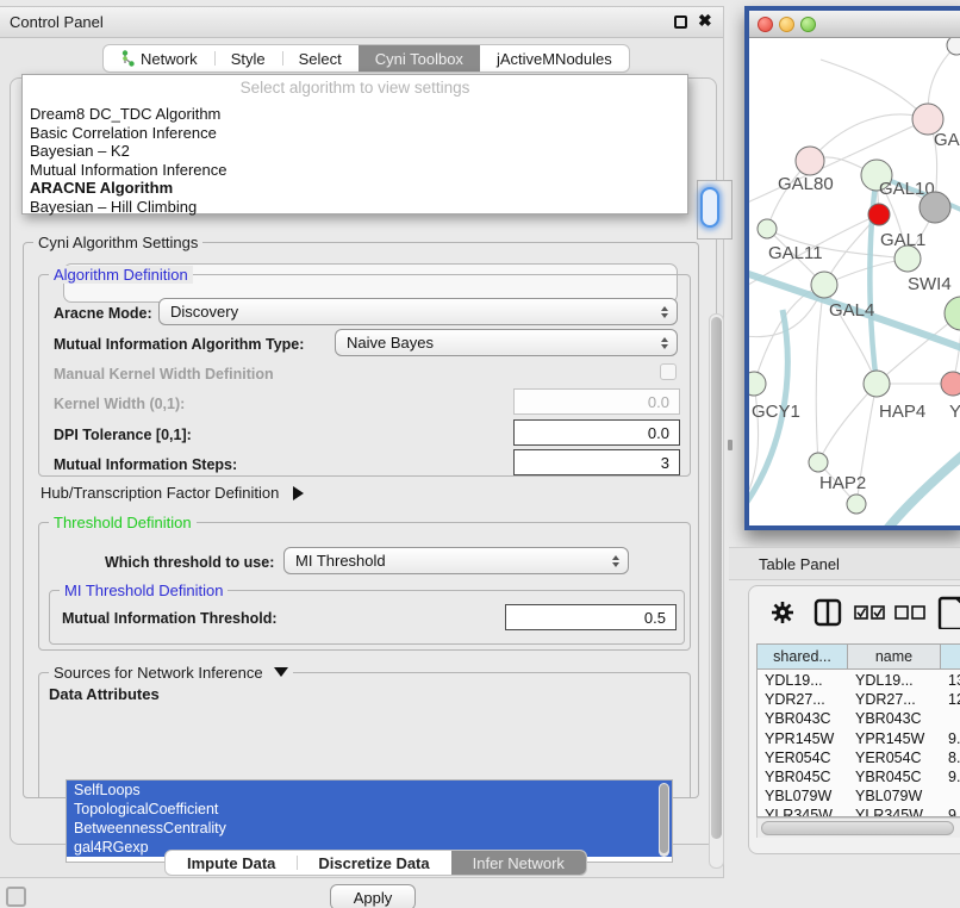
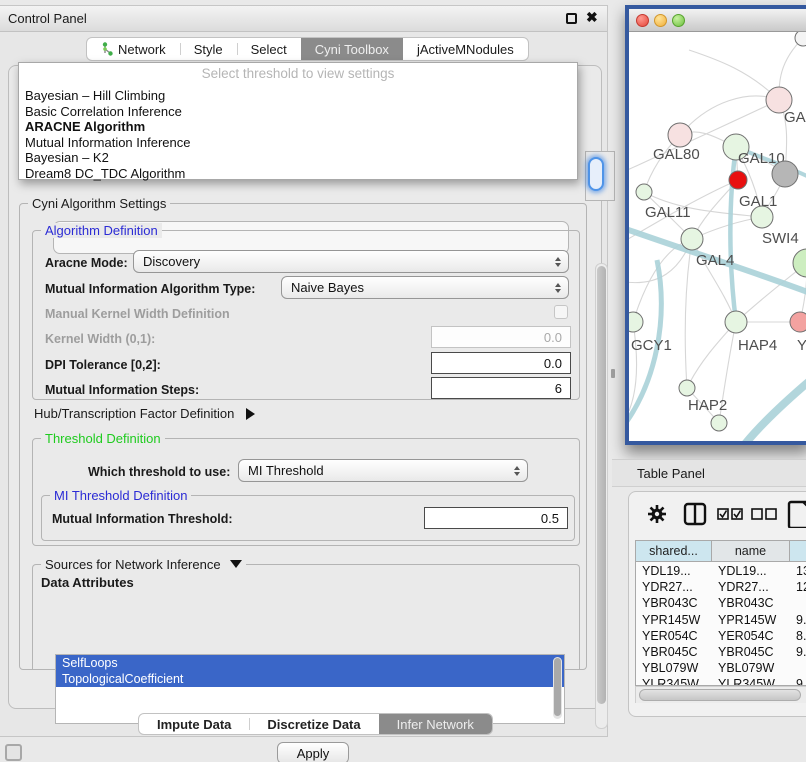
  Control Panel
  ✖
  Network
  Style
  Select
  Cyni Toolbox
  jActiveMNodules
  Cyni Algorithm Settings
  Algorithm Definition
  Aracne Mode:
  Discovery
  Mutual Information Algorithm Type:
  Naive Bayes
  Manual Kernel Width Definition
  Kernel Width (0,1):
  0.0
- DPI Tolerance [0,1]:
+ DPI Tolerance [0,2]:
  0.0
  Mutual Information Steps:
- 3
+ 6
  Hub/Transcription Factor Definition
  Threshold Definition
  Which threshold to use:
  MI Threshold
  MI Threshold Definition
  Mutual Information Threshold:
  0.5
  Sources for Network Inference
  Data Attributes
  SelfLoops
  TopologicalCoefficient
- BetweennessCentrality
- gal4RGexp
  Apply
  Impute Data
  Discretize Data
  Infer Network
- Select algorithm to view settings
+ Select threshold to view settings
- Dream8 DC_TDC Algorithm
+ Bayesian – Hill Climbing
  Basic Correlation Inference
- Bayesian – K2
+ ARACNE Algorithm
  Mutual Information Inference
- ARACNE Algorithm
+ Bayesian – K2
- Bayesian – Hill Climbing
+ Dream8 DC_TDC Algorithm
  GAL80
  GAL10
  GAL1
  GAL11
  GAL4
  SWI4
  GCY1
  HAP4
  Y
  HAP2
  Table Panel
  shared...
  name
  YDL19...
  YDL19...
  YDR27...
  YDR27...
  YBR043C
  YBR043C
  YPR145W
  YPR145W
  9.
  YER054C
  YER054C
  8.
  YBR045C
  YBR045C
  9.
  YBL079W
  YBL079W
  YLR345W
  YLR345W
  9.
